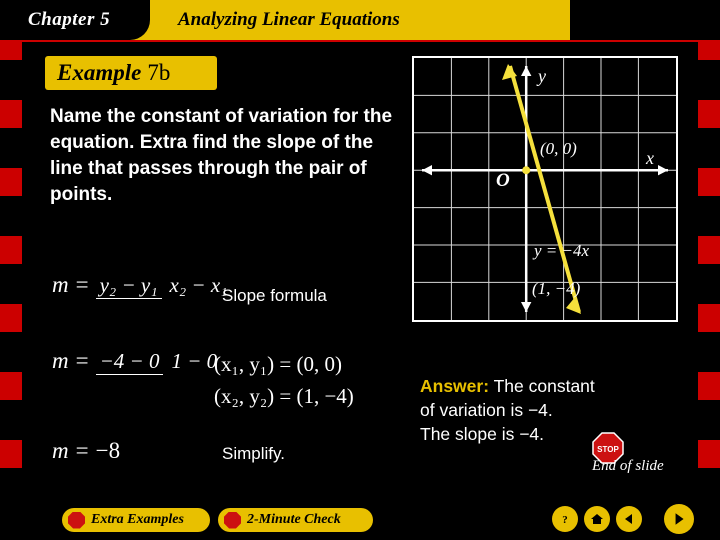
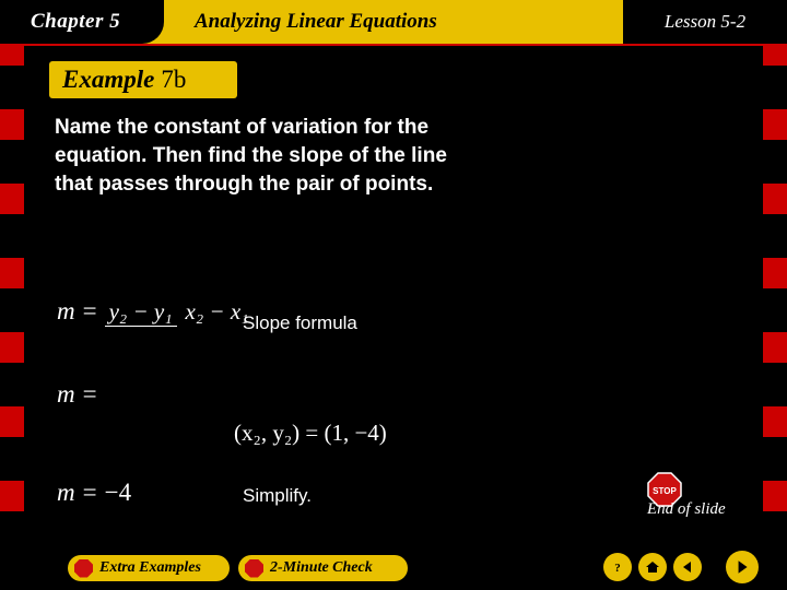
  Analyzing Linear Equations
  Chapter 5
+ Lesson 5-2
  Example
  7b
- Name the constant of variation for the equation. Extra find the slope of the line that passes through the pair of points.
+ Name the constant of variation for the equation. Then find the slope of the line that passes through the pair of points.
  m
  =
  y₂ − y₁ x₂ − x₁
  Slope formula
  m
  =
- −4 − 0 1 − 0
- (x₁, y₁) = (0, 0)
  (x₂, y₂) = (1, −4)
  m
  =
- −8
+ −4
  Simplify.
- y
- x
- O
- (0, 0)
- y = −4x
- (1, −4)
- Answer: The constant
- of variation is −4.
- The slope is −4.
  STOP
  End of slide
  Extra Examples
  2-Minute Check
  ?
